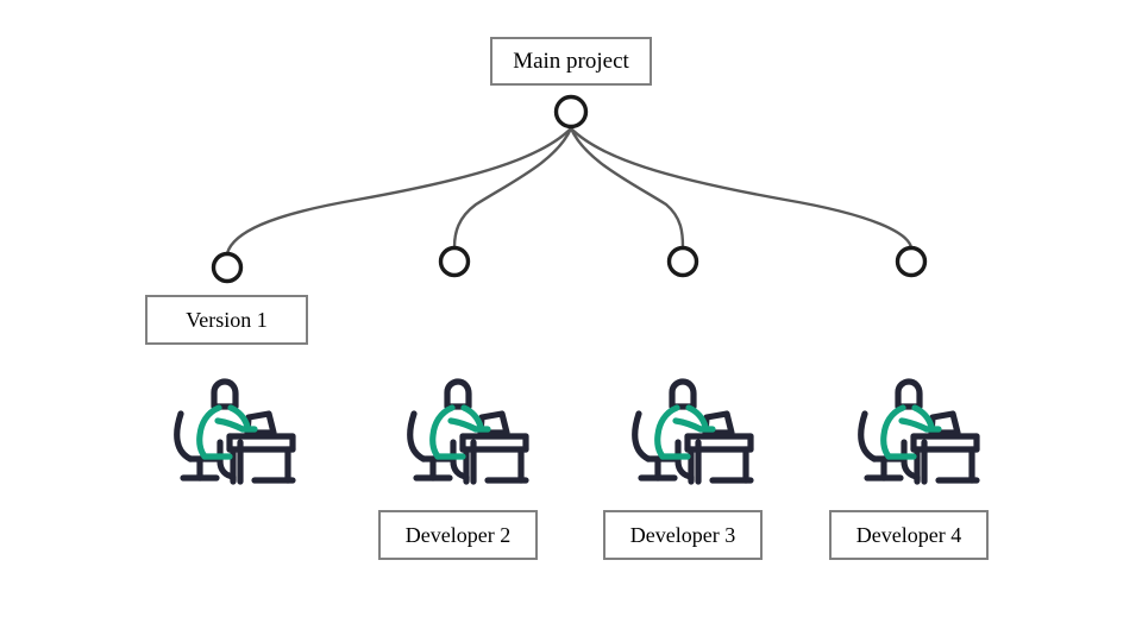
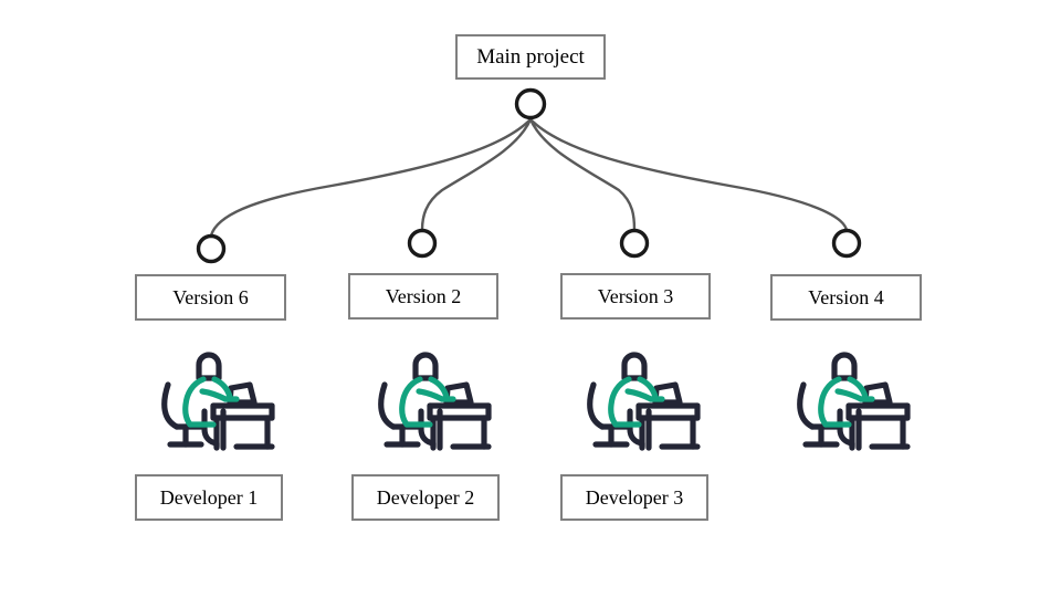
  Main project
- Version 1
+ Version 6
+ Version 2
+ Version 3
+ Version 4
+ Developer 1
  Developer 2
  Developer 3
- Developer 4
